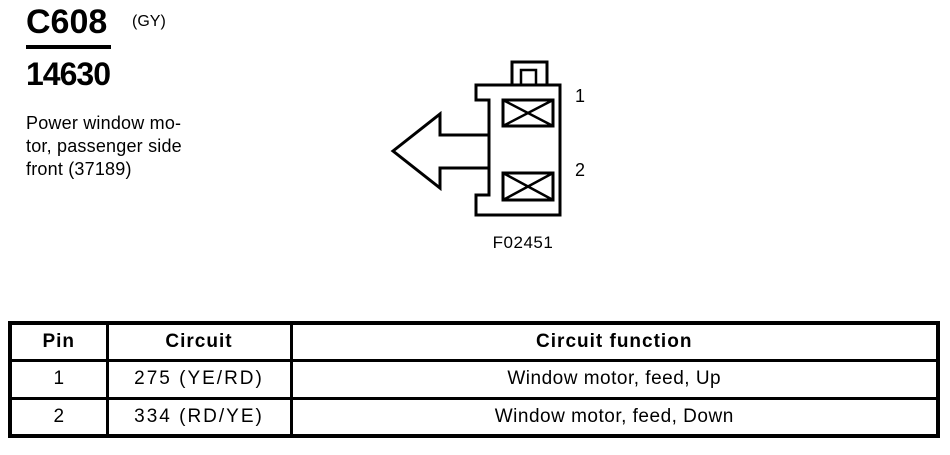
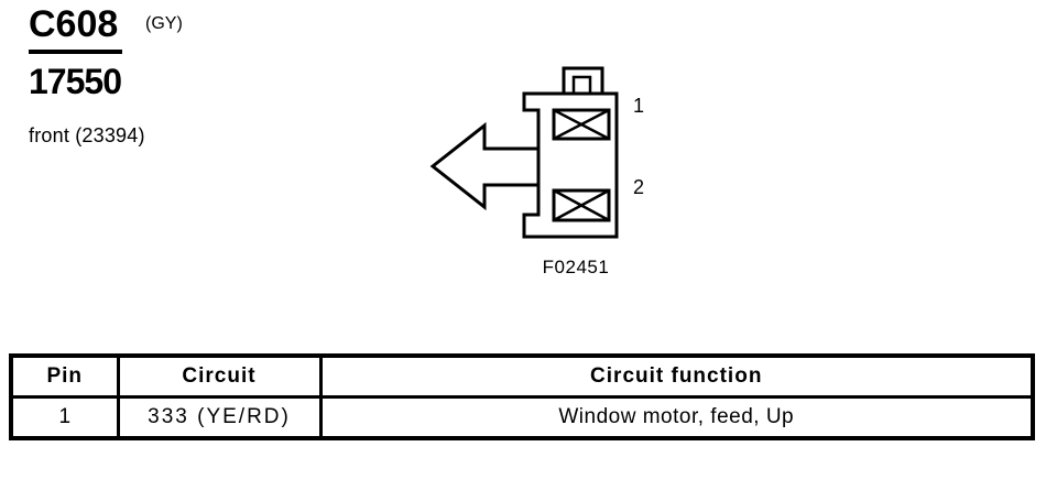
  C608
  (GY)
- 14630
+ 17550
- Power window mo-
- tor, passenger side
- front (37189)
+ front (23394)
  1
  2
  F02451
  Pin	Circuit	Circuit function
- 1	275 (YE/RD)	Window motor, feed, Up
+ 1	333 (YE/RD)	Window motor, feed, Up
- 2	334 (RD/YE)	Window motor, feed, Down
